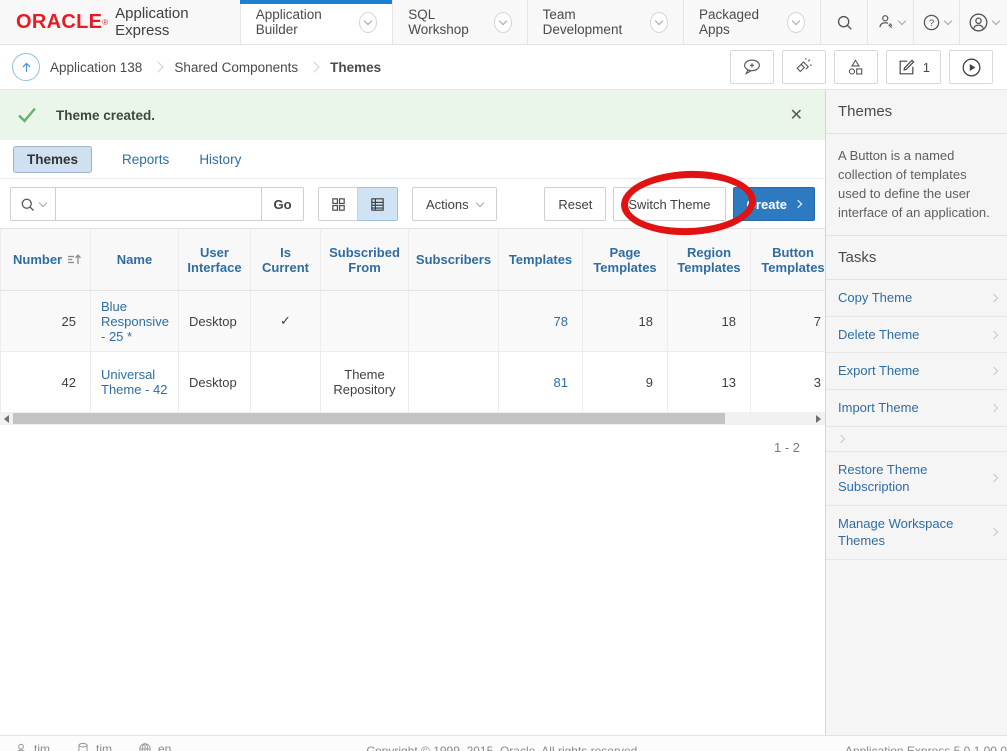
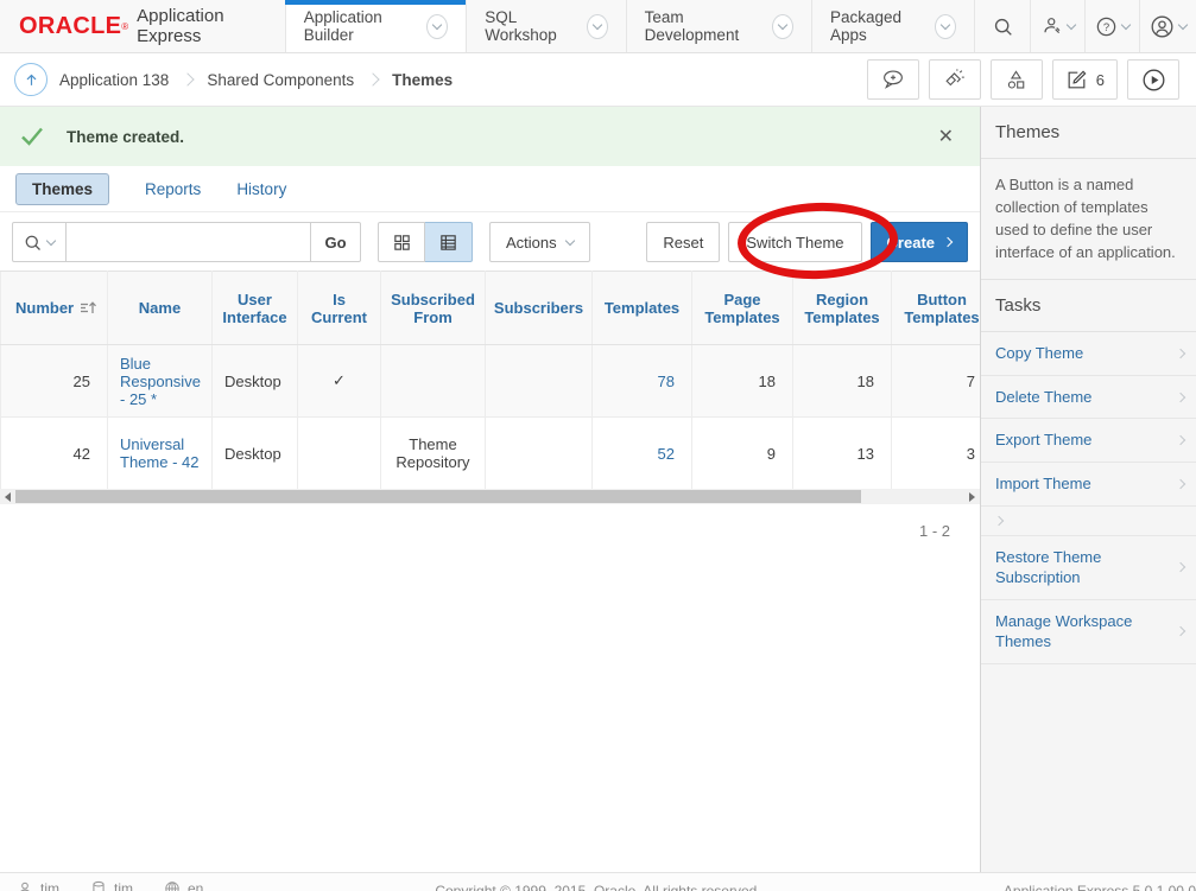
  ORACLE
  ®
  Application Express
  Application Builder
  SQL Workshop
  Team Development
  Packaged Apps
  ?
  Application 138
  Shared Components
  Themes
- 1
+ 6
  Theme created.
  ✕
  Themes
  Reports
  History
  Go
  Actions
  Reset
  Switch Theme
  Create
  Number	Name	User Interface	Is Current	Subscribed From	Subscribers	Templates	Page Templates	Region Templates	Button Templates
  25	Blue Responsive - 25 *	Desktop	✓			78	18	18	7
- 42	Universal Theme - 42	Desktop		Theme Repository		81	9	13	3
+ 42	Universal Theme - 42	Desktop		Theme Repository		52	9	13	3
  1 - 2
  Themes
  A Button is a named collection of templates used to define the user interface of an application.
  Tasks
  Copy Theme
  Delete Theme
  Export Theme
  Import Theme
  Restore Theme Subscription
  Manage Workspace Themes
  tim
  tim
  en
